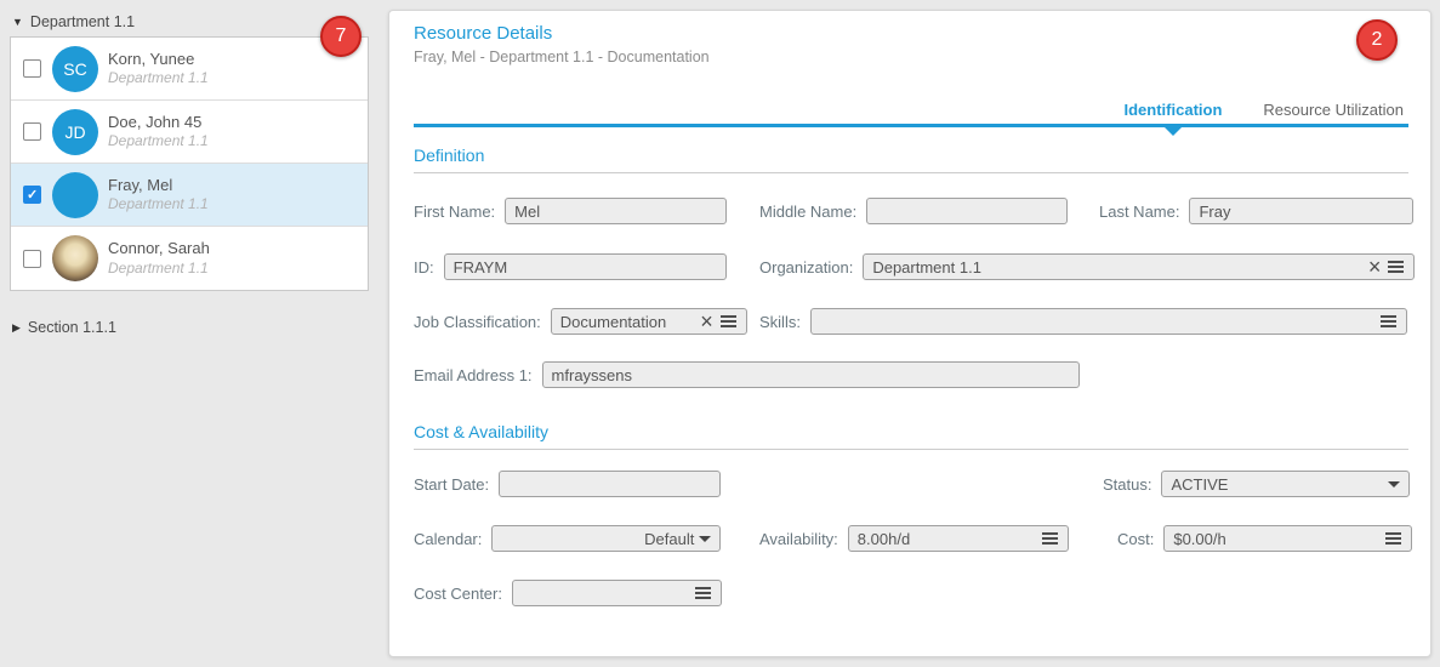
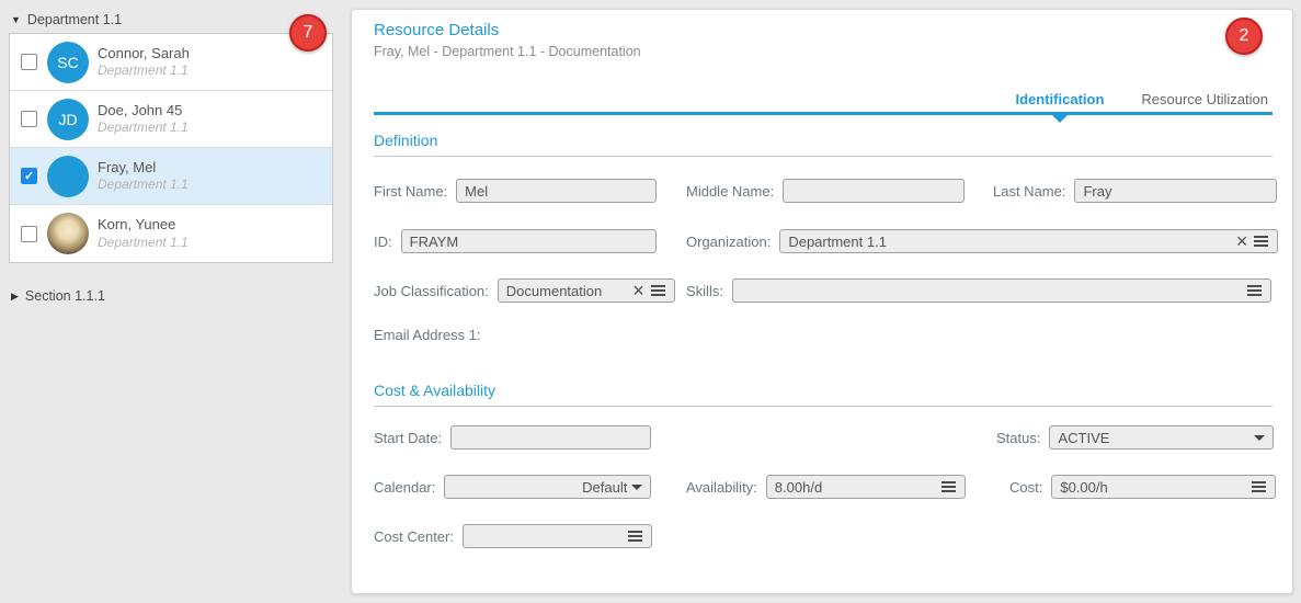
  ▼
  Department 1.1
  SC
- Korn, Yunee
+ Connor, Sarah
  Department 1.1
  JD
  Doe, John 45
  Department 1.1
  Fray, Mel
  Department 1.1
- Connor, Sarah
+ Korn, Yunee
  Department 1.1
  ▶
  Section 1.1.1
  7
  2
  Resource Details
  Fray, Mel - Department 1.1 - Documentation
  Identification
  Resource Utilization
  Definition
  First Name:
  Mel
  Middle Name:
  Last Name:
  Fray
  ID:
  FRAYM
  Organization:
  Department 1.1
  ×
  Job Classification:
  Documentation
  ×
  Skills:
  Email Address 1:
- mfrayssens
  Cost & Availability
  Start Date:
  Status:
  ACTIVE
  Calendar:
  Default
  Availability:
  8.00h/d
  Cost:
  $0.00/h
  Cost Center:
